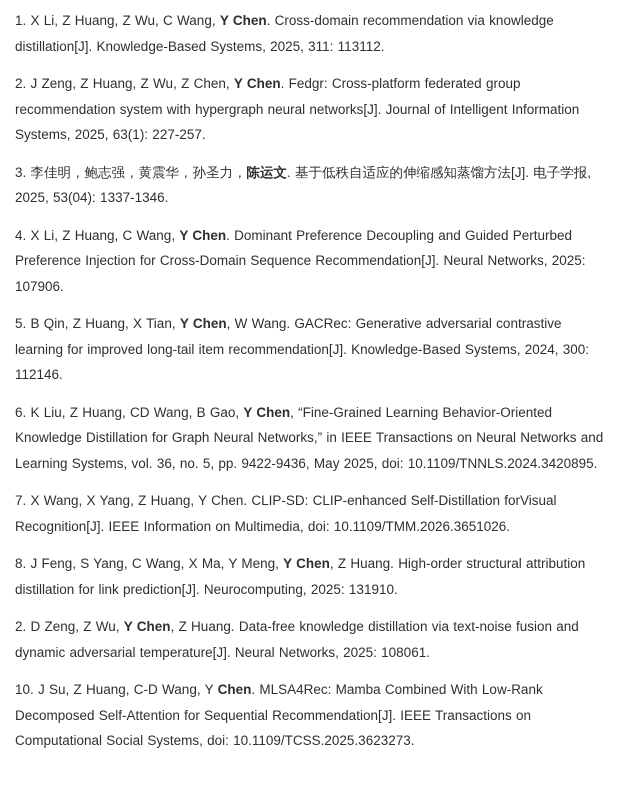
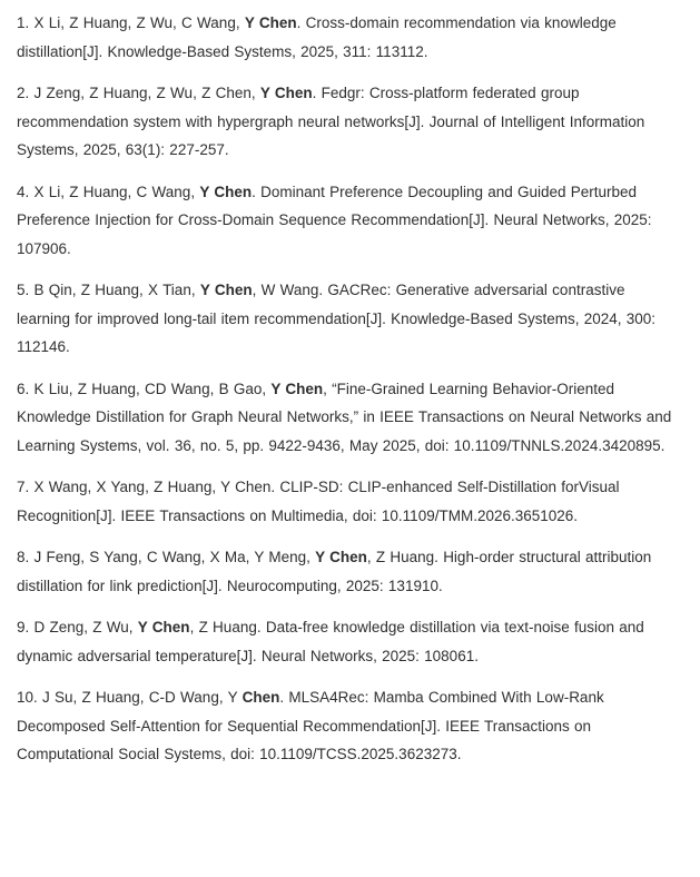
  1. X Li, Z Huang, Z Wu, C Wang, Y Chen. Cross-domain recommendation via knowledge distillation[J]. Knowledge-Based Systems, 2025, 311: 113112.
  2. J Zeng, Z Huang, Z Wu, Z Chen, Y Chen. Fedgr: Cross-platform federated group recommendation system with hypergraph neural networks[J]. Journal of Intelligent Information Systems, 2025, 63(1): 227-257.
- 3. 李佳明，鲍志强，黄震华，孙圣力，陈运文. 基于低秩自适应的伸缩感知蒸馏方法[J]. 电子学报, 2025, 53(04): 1337-1346.
  4. X Li, Z Huang, C Wang, Y Chen. Dominant Preference Decoupling and Guided Perturbed Preference Injection for Cross-Domain Sequence Recommendation[J]. Neural Networks, 2025: 107906.
  5. B Qin, Z Huang, X Tian, Y Chen, W Wang. GACRec: Generative adversarial contrastive learning for improved long-tail item recommendation[J]. Knowledge-Based Systems, 2024, 300: 112146.
  6. K Liu, Z Huang, CD Wang, B Gao, Y Chen, “Fine-Grained Learning Behavior-Oriented Knowledge Distillation for Graph Neural Networks,” in IEEE Transactions on Neural Networks and Learning Systems, vol. 36, no. 5, pp. 9422-9436, May 2025, doi: 10.1109/TNNLS.2024.3420895.
- 7. X Wang, X Yang, Z Huang, Y Chen. CLIP-SD: CLIP-enhanced Self-Distillation forVisual Recognition[J]. IEEE Information on Multimedia, doi: 10.1109/TMM.2026.3651026.
+ 7. X Wang, X Yang, Z Huang, Y Chen. CLIP-SD: CLIP-enhanced Self-Distillation forVisual Recognition[J]. IEEE Transactions on Multimedia, doi: 10.1109/TMM.2026.3651026.
  8. J Feng, S Yang, C Wang, X Ma, Y Meng, Y Chen, Z Huang. High-order structural attribution distillation for link prediction[J]. Neurocomputing, 2025: 131910.
- 2. D Zeng, Z Wu, Y Chen, Z Huang. Data-free knowledge distillation via text-noise fusion and dynamic adversarial temperature[J]. Neural Networks, 2025: 108061.
+ 9. D Zeng, Z Wu, Y Chen, Z Huang. Data-free knowledge distillation via text-noise fusion and dynamic adversarial temperature[J]. Neural Networks, 2025: 108061.
  10. J Su, Z Huang, C-D Wang, Y Chen. MLSA4Rec: Mamba Combined With Low-Rank Decomposed Self-Attention for Sequential Recommendation[J]. IEEE Transactions on Computational Social Systems, doi: 10.1109/TCSS.2025.3623273.
